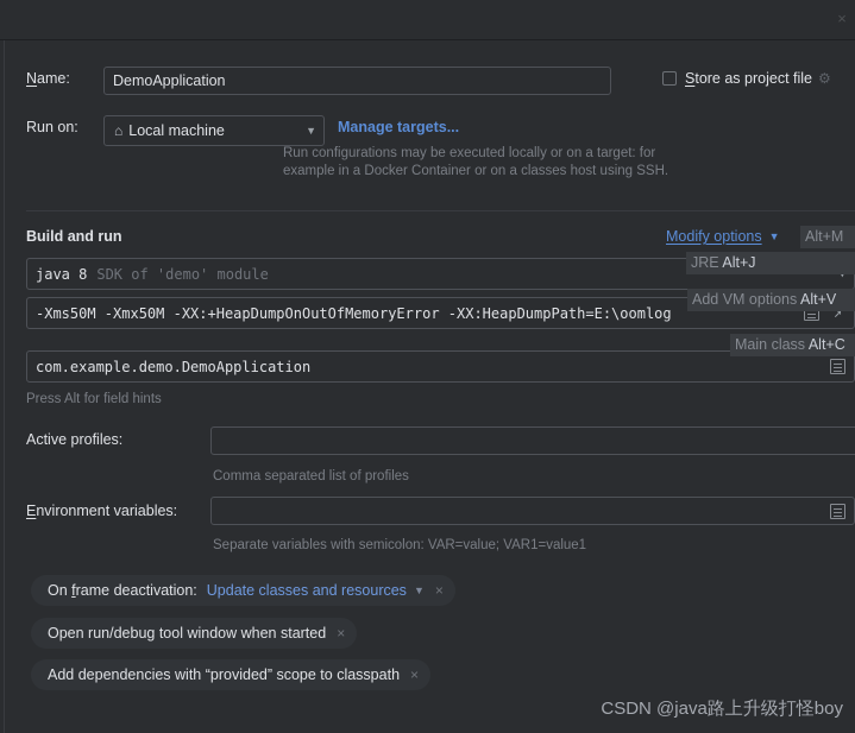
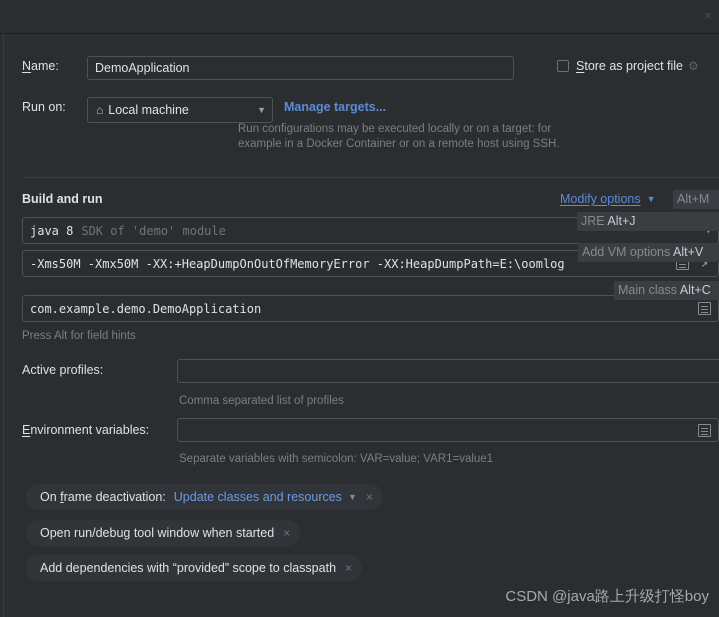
  ×
  Name:
  DemoApplication
  Store as project file
  ⚙
  Run on:
  ⌂
  Local machine
  ▼
  Manage targets...
  Run configurations may be executed locally or on a target: for
- example in a Docker Container or on a classes host using SSH.
+ example in a Docker Container or on a remote host using SSH.
  Build and run
  Modify options
  ▼
  java 8
  SDK of 'demo' module
  -Xms50M -Xmx50M -XX:+HeapDumpOnOutOfMemoryError -XX:HeapDumpPath=E:\oomlog
  ↗
  com.example.demo.DemoApplication
  Press Alt for field hints
  Active profiles:
  Comma separated list of profiles
  Environment variables:
  Separate variables with semicolon: VAR=value; VAR1=value1
  On frame deactivation:
  Update classes and resources
  ▼
  ×
  Open run/debug tool window when started
  ×
  Add dependencies with “provided” scope to classpath
  ×
  Alt+M
  JRE Alt+J
  Add VM options Alt+V
  Main class Alt+C
  CSDN @java路上升级打怪boy
